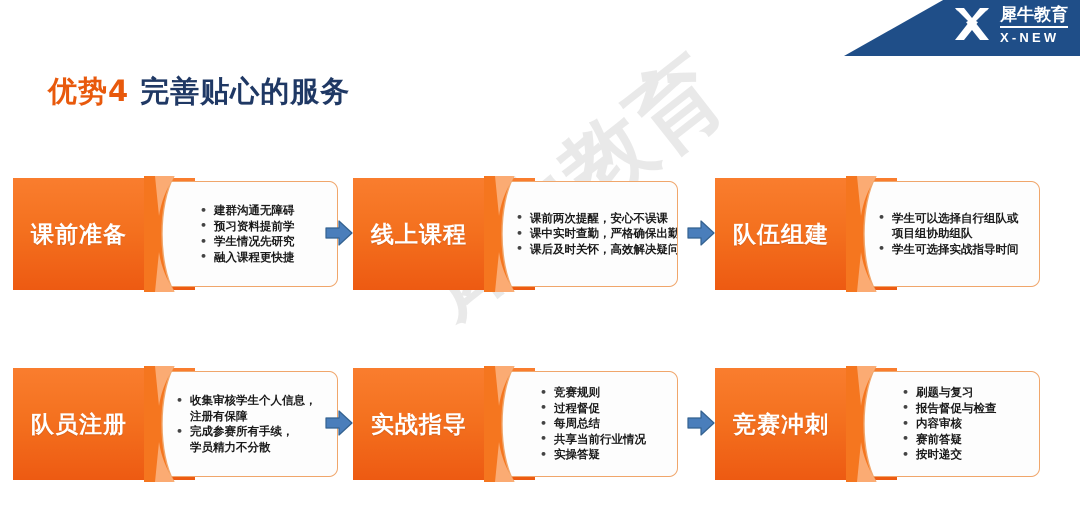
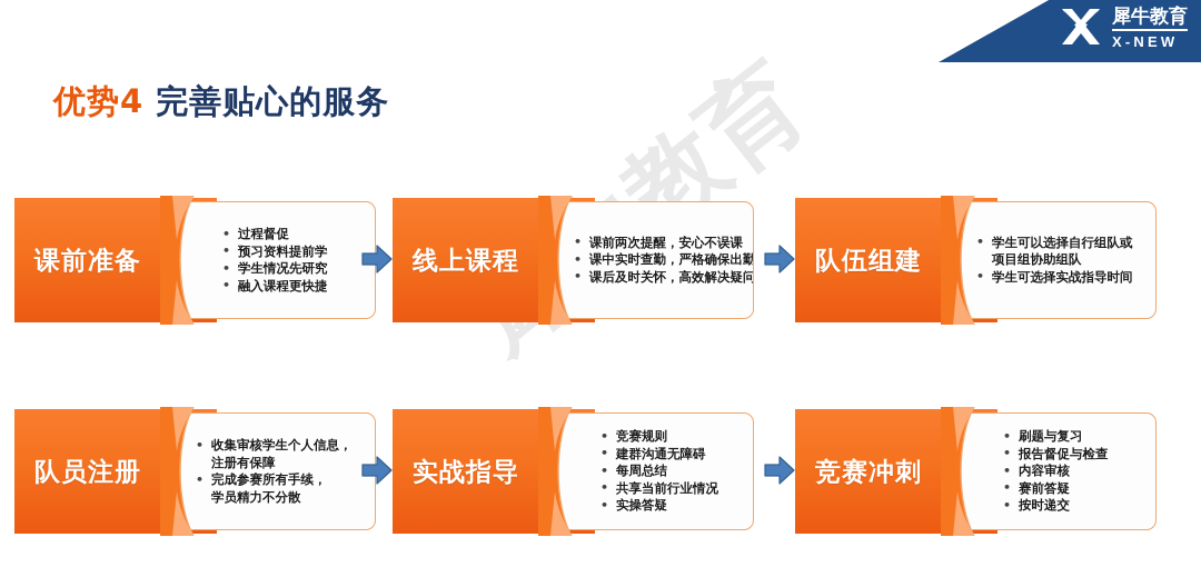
  犀牛教育
  X-NEW
  优势4 完善贴心的服务
  课前准备
- 建群沟通无障碍
+ 过程督促
  预习资料提前学
  学生情况先研究
  融入课程更快捷
  线上课程
  课前两次提醒，安心不误课
  课中实时查勤，严格确保出勤
  课后及时关怀，高效解决疑问
  队伍组建
  学生可以选择自行组队或
  项目组协助组队
  学生可选择实战指导时间
  队员注册
  收集审核学生个人信息，
  注册有保障
  完成参赛所有手续，
  学员精力不分散
  实战指导
  竞赛规则
- 过程督促
+ 建群沟通无障碍
  每周总结
  共享当前行业情况
  实操答疑
  竞赛冲刺
  刷题与复习
  报告督促与检查
  内容审核
  赛前答疑
  按时递交
